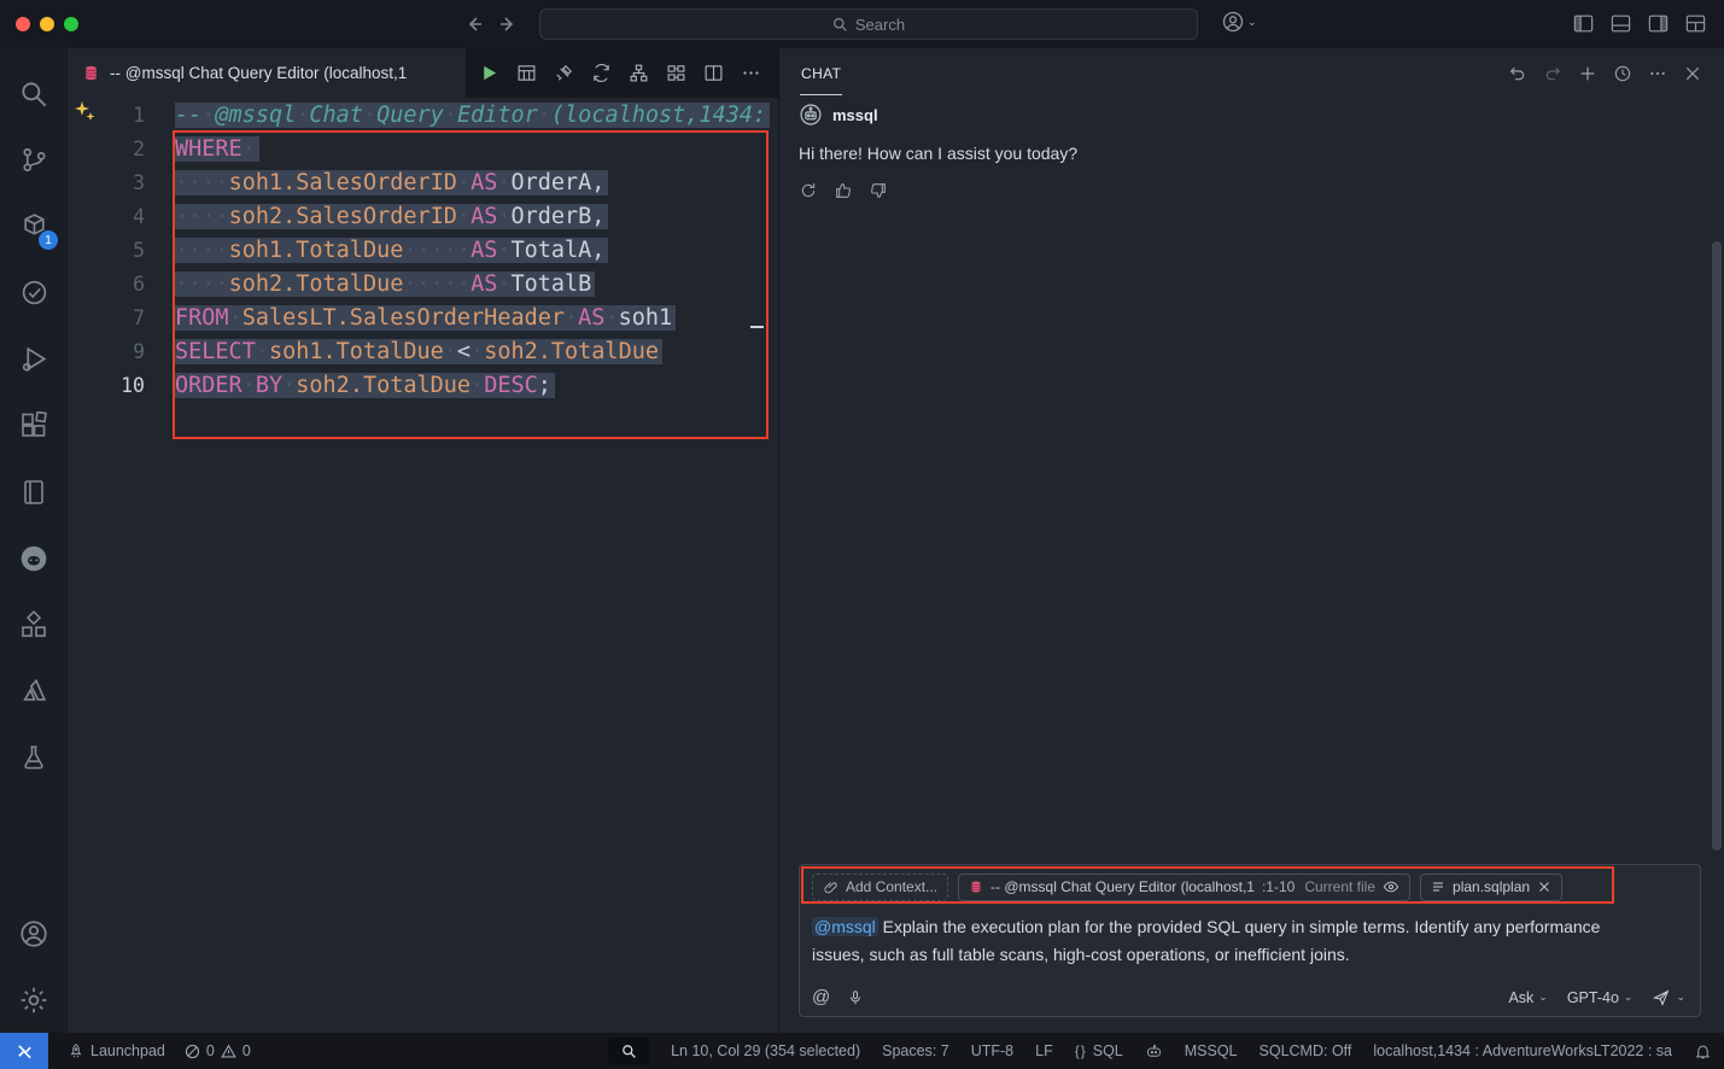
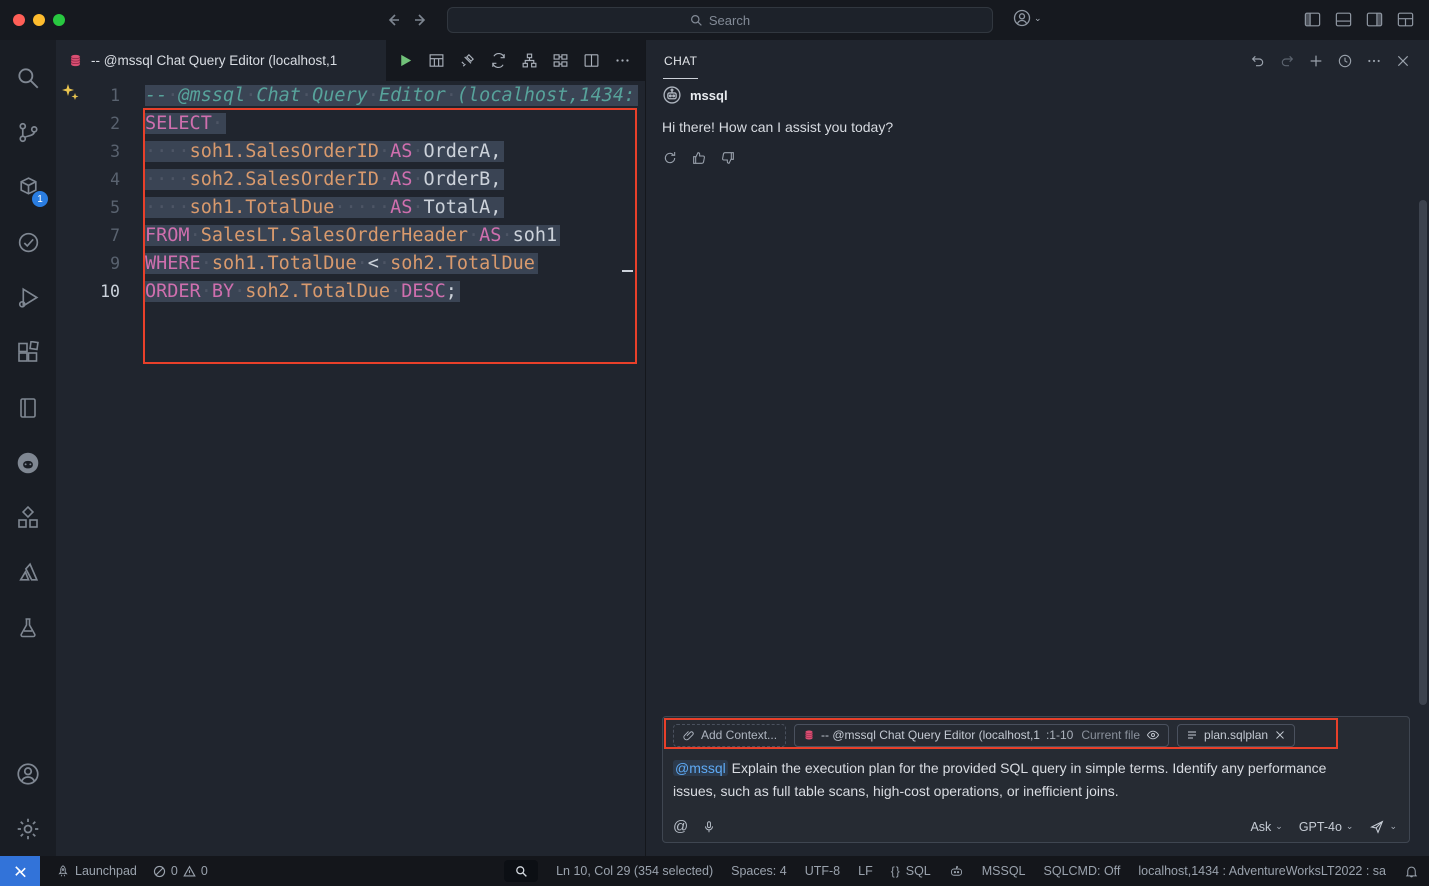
  Search
  ⌄
  1
  -- @mssql Chat Query Editor (localhost,1
  1
  --·@mssql·Chat·Query·Editor·(localhost,1434:
  2
- WHERE·
+ SELECT·
  3
  ····soh1.SalesOrderID·AS·OrderA,
  4
  ····soh2.SalesOrderID·AS·OrderB,
  5
  ····soh1.TotalDue·····AS·TotalA,
- 6
- ····soh2.TotalDue·····AS·TotalB
  7
  FROM·SalesLT.SalesOrderHeader·AS·soh1
  9
- SELECT·soh1.TotalDue·<·soh2.TotalDue
+ WHERE·soh1.TotalDue·<·soh2.TotalDue
  10
  ORDER·BY·soh2.TotalDue·DESC;
  CHAT
  mssql
  Hi there! How can I assist you today?
  Add Context...
  -- @mssql Chat Query Editor (localhost,1
  :1-10
  Current file
  plan.sqlplan
  @mssql Explain the execution plan for the provided SQL query in simple terms. Identify any performance issues, such as full table scans, high-cost operations, or inefficient joins.
  @
  Ask
  ⌄
  GPT-4o
  ⌄
  ⌄
  Launchpad
  0
  0
  Ln 10, Col 29 (354 selected)
- Spaces: 7
+ Spaces: 4
  UTF-8
  LF
  {}
  SQL
  MSSQL
  SQLCMD: Off
  localhost,1434 : AdventureWorksLT2022 : sa
